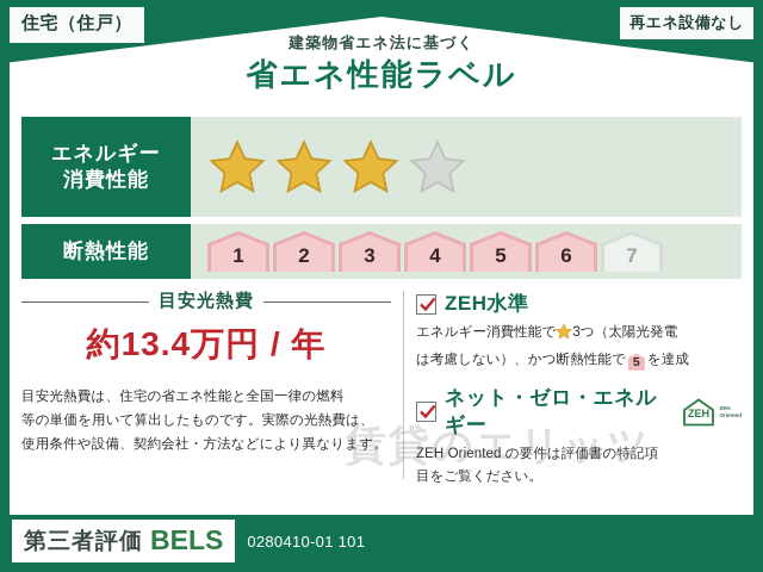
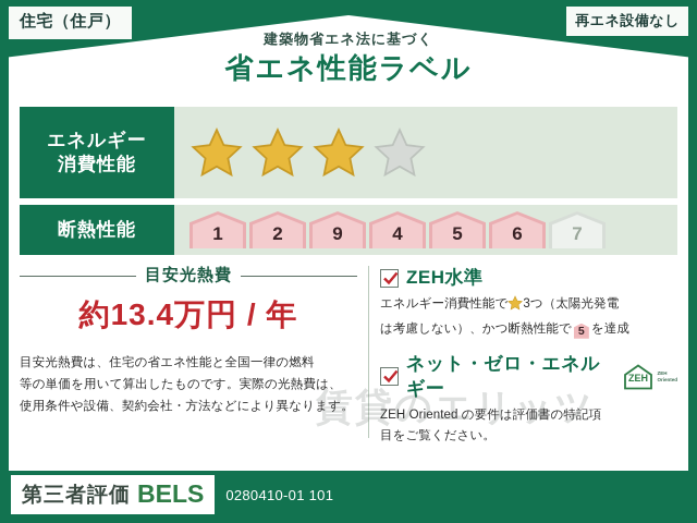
  住宅（住戸）
  再エネ設備なし
  建築物省エネ法に基づく
  省エネ性能ラベル
  エネルギー
  消費性能
  断熱性能
  1
  2
- 3
+ 9
  4
  5
  6
  7
  目安光熱費
  約13.4万円 / 年
  目安光熱費は、住宅の省エネ性能と全国一律の燃料
  等の単価を用いて算出したものです。実際の光熱費は、
  使用条件や設備、契約会社・方法などにより異なります。
  ZEH水準
  エネルギー消費性能で 3つ（太陽光発電
  は考慮しない）、かつ断熱性能で 5 を達成
  ネット・ゼロ・エネルギー
  ZEH
  ZEH Oriented の要件は評価書の特記項
  目をご覧ください。
  賃貸のエリッツ
  第三者評価
  BELS
  0280410-01 101
